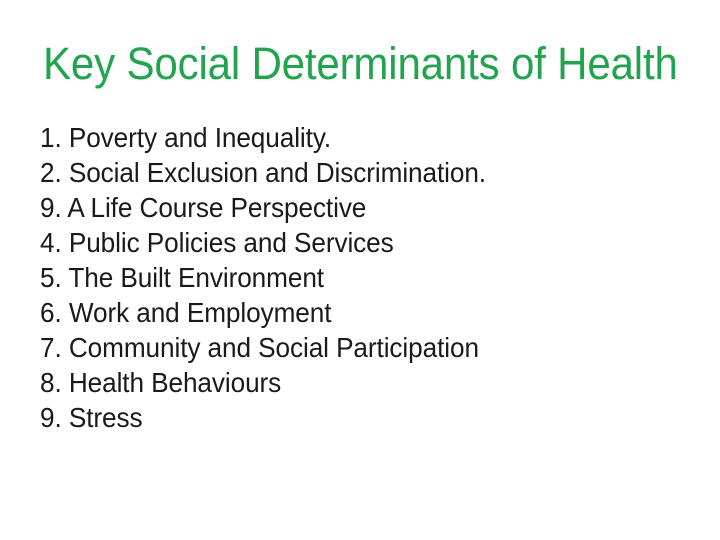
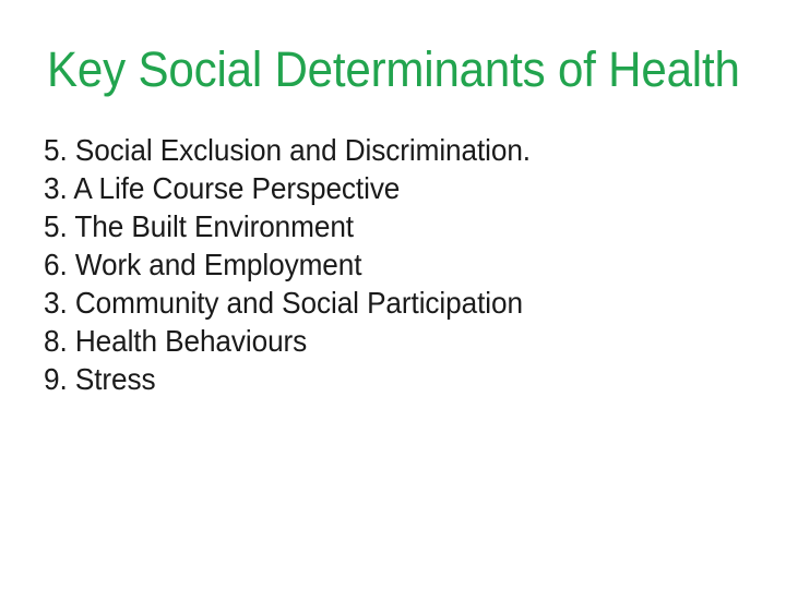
  Key Social Determinants of Health
- 1. Poverty and Inequality.
- 2. Social Exclusion and Discrimination.
+ 5. Social Exclusion and Discrimination.
- 9. A Life Course Perspective
+ 3. A Life Course Perspective
- 4. Public Policies and Services
  5. The Built Environment
  6. Work and Employment
- 7. Community and Social Participation
+ 3. Community and Social Participation
  8. Health Behaviours
  9. Stress
